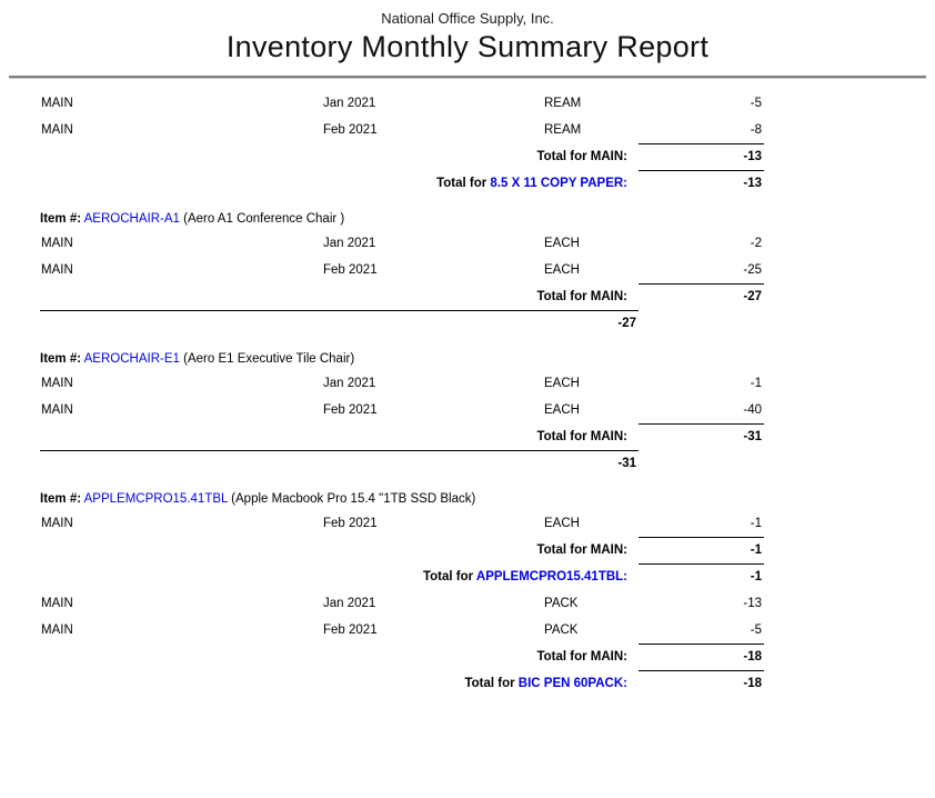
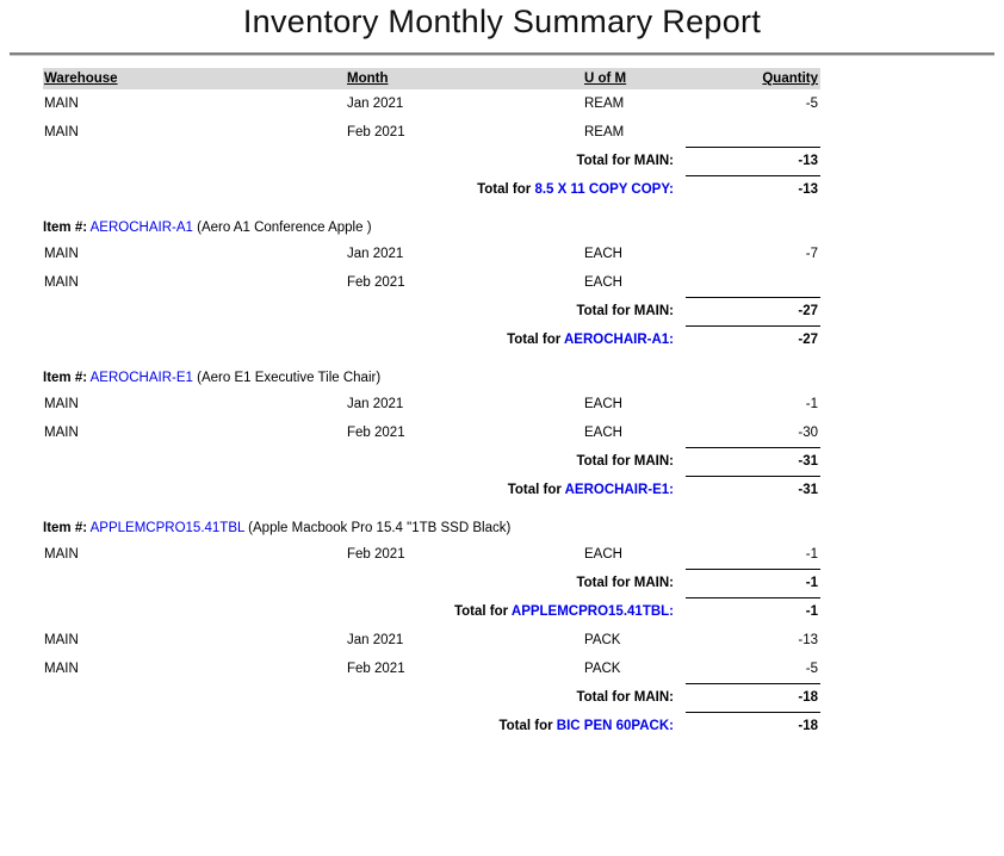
- National Office Supply, Inc.
  Inventory Monthly Summary Report
+ Warehouse
+ Month
+ U of M
+ Quantity
  MAIN
  Jan 2021
  REAM
  -5
  MAIN
  Feb 2021
  REAM
- -8
  Total for MAIN:
  -13
- Total for 8.5 X 11 COPY PAPER:
+ Total for 8.5 X 11 COPY COPY:
  -13
- Item #: AEROCHAIR-A1 (Aero A1 Conference Chair )
+ Item #: AEROCHAIR-A1 (Aero A1 Conference Apple )
  MAIN
  Jan 2021
  EACH
- -2
+ -7
  MAIN
  Feb 2021
  EACH
- -25
  Total for MAIN:
  -27
+ Total for AEROCHAIR-A1:
  -27
  Item #: AEROCHAIR-E1 (Aero E1 Executive Tile Chair)
  MAIN
  Jan 2021
  EACH
  -1
  MAIN
  Feb 2021
  EACH
- -40
+ -30
  Total for MAIN:
  -31
+ Total for AEROCHAIR-E1:
  -31
  Item #: APPLEMCPRO15.41TBL (Apple Macbook Pro 15.4 "1TB SSD Black)
  MAIN
  Feb 2021
  EACH
  -1
  Total for MAIN:
  -1
  Total for APPLEMCPRO15.41TBL:
  -1
  MAIN
  Jan 2021
  PACK
  -13
  MAIN
  Feb 2021
  PACK
  -5
  Total for MAIN:
  -18
  Total for BIC PEN 60PACK:
  -18
